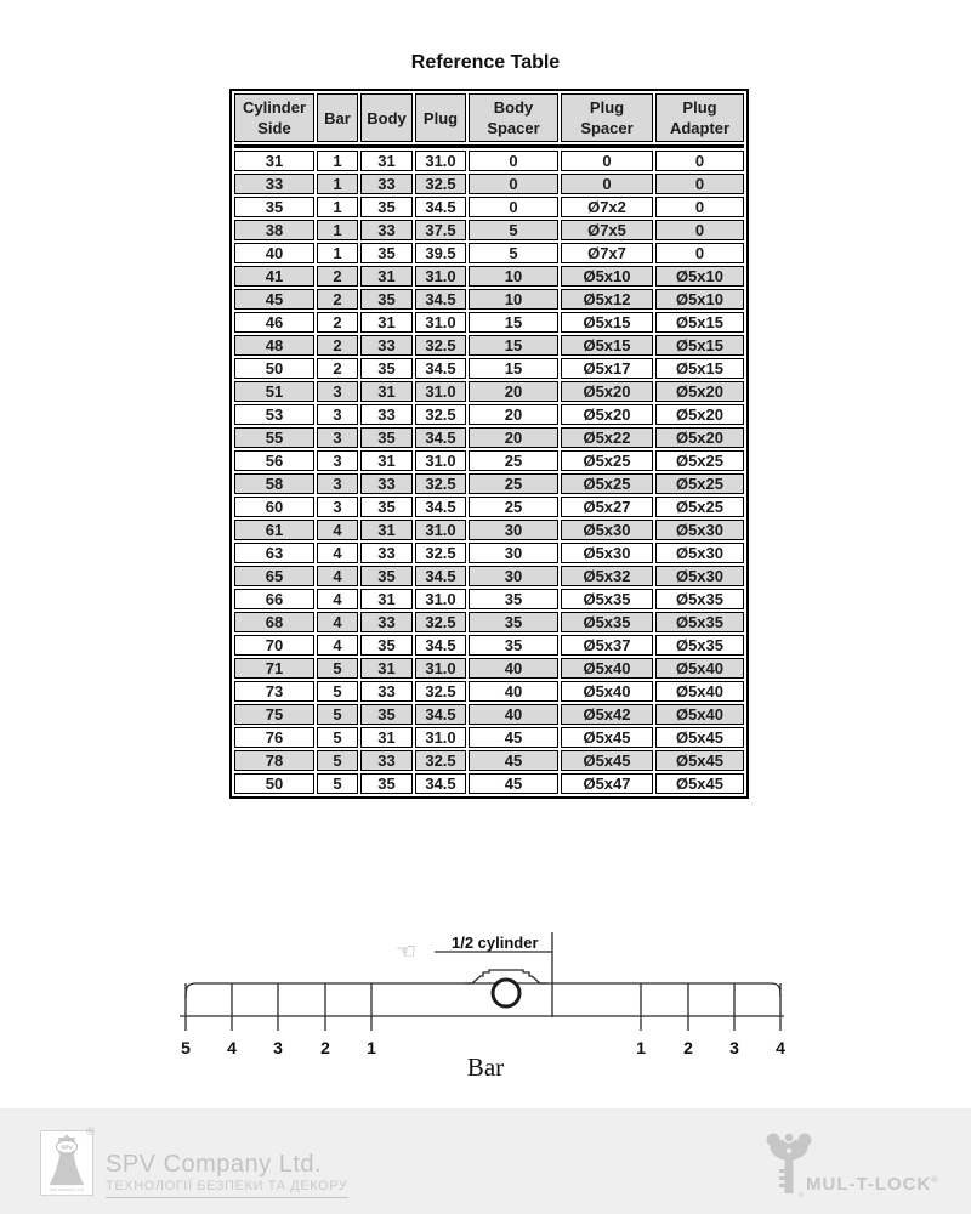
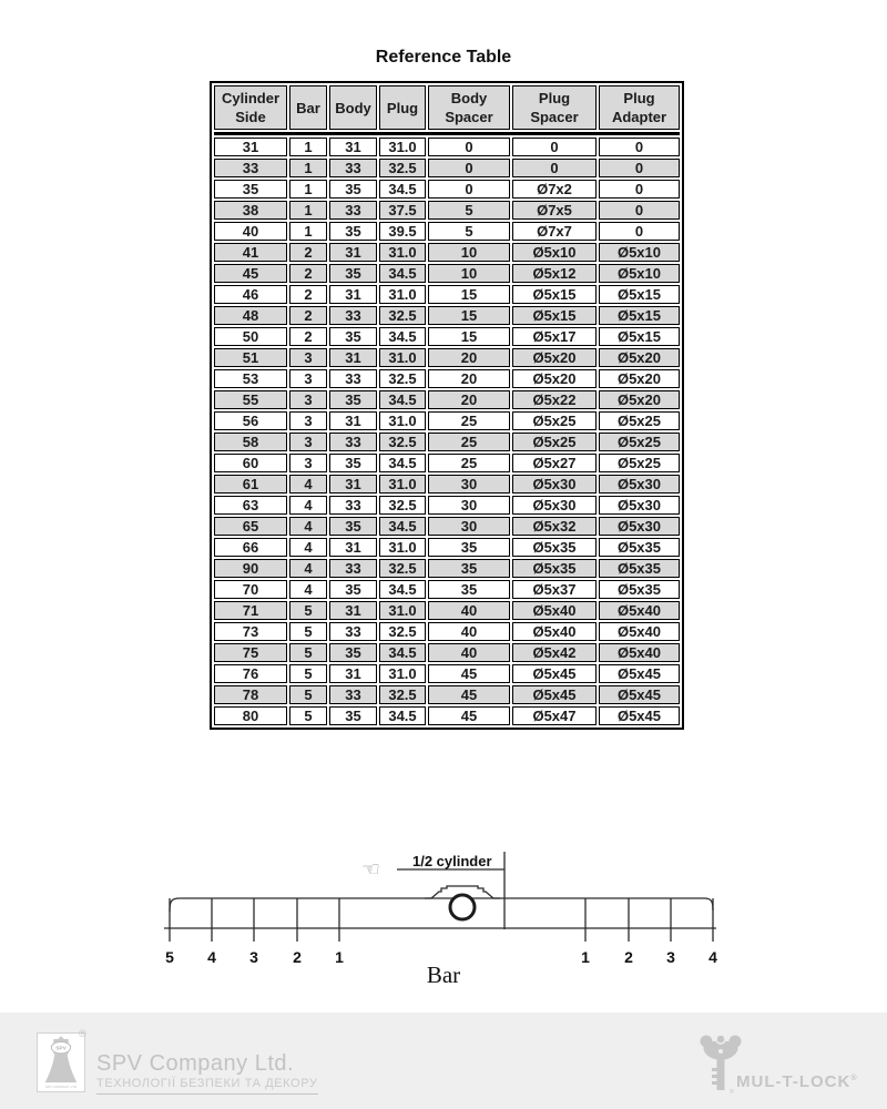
  Reference Table
  Cylinder Side	Bar	Body	Plug	Body Spacer	Plug Spacer	Plug Adapter
  31	1	31	31.0	0	0	0
  33	1	33	32.5	0	0	0
  35	1	35	34.5	0	Ø7x2	0
  38	1	33	37.5	5	Ø7x5	0
  40	1	35	39.5	5	Ø7x7	0
  41	2	31	31.0	10	Ø5x10	Ø5x10
  45	2	35	34.5	10	Ø5x12	Ø5x10
  46	2	31	31.0	15	Ø5x15	Ø5x15
  48	2	33	32.5	15	Ø5x15	Ø5x15
  50	2	35	34.5	15	Ø5x17	Ø5x15
  51	3	31	31.0	20	Ø5x20	Ø5x20
  53	3	33	32.5	20	Ø5x20	Ø5x20
  55	3	35	34.5	20	Ø5x22	Ø5x20
  56	3	31	31.0	25	Ø5x25	Ø5x25
  58	3	33	32.5	25	Ø5x25	Ø5x25
  60	3	35	34.5	25	Ø5x27	Ø5x25
  61	4	31	31.0	30	Ø5x30	Ø5x30
  63	4	33	32.5	30	Ø5x30	Ø5x30
  65	4	35	34.5	30	Ø5x32	Ø5x30
  66	4	31	31.0	35	Ø5x35	Ø5x35
- 68	4	33	32.5	35	Ø5x35	Ø5x35
+ 90	4	33	32.5	35	Ø5x35	Ø5x35
  70	4	35	34.5	35	Ø5x37	Ø5x35
  71	5	31	31.0	40	Ø5x40	Ø5x40
  73	5	33	32.5	40	Ø5x40	Ø5x40
  75	5	35	34.5	40	Ø5x42	Ø5x40
  76	5	31	31.0	45	Ø5x45	Ø5x45
  78	5	33	32.5	45	Ø5x45	Ø5x45
- 50	5	35	34.5	45	Ø5x47	Ø5x45
+ 80	5	35	34.5	45	Ø5x47	Ø5x45
  ☜
  1/2 cylinder
  5
  4
  3
  2
  1
  1
  2
  3
  4
  Bar
  ®
  SPV Company Ltd.
  ТЕХНОЛОГІЇ БЕЗПЕКИ ТА ДЕКОРУ
  MUL-T-LOCK
